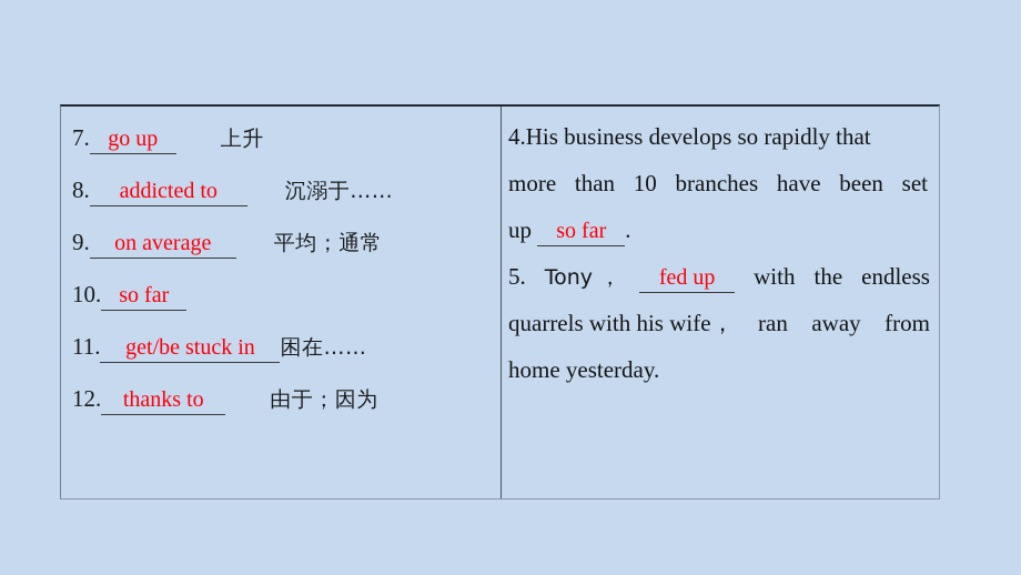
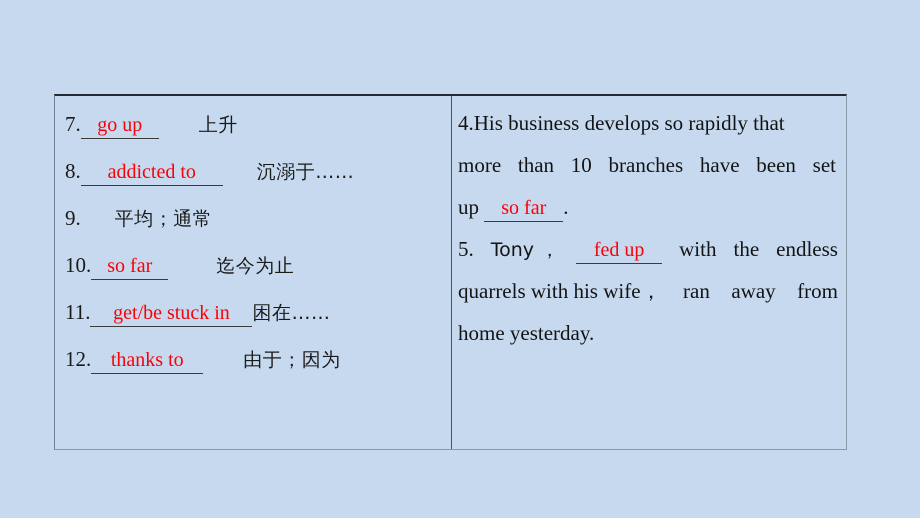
  7.
  go up
  上升
  8.
  addicted to
  沉溺于……
  9.
- on average
  平均；通常
  10.
  so far
+ 迄今为止
  11.
  get/be stuck in
  困在……
  12.
  thanks to
  由于；因为
  4.His business develops so rapidly that
  more
  than
  10
  branches
  have
  been
  set
  up so far .
  5.
  Tony ，
  fed up
  with
  the
  endless
  quarrels with his wife，
  ran
  away
  from
  home yesterday.
